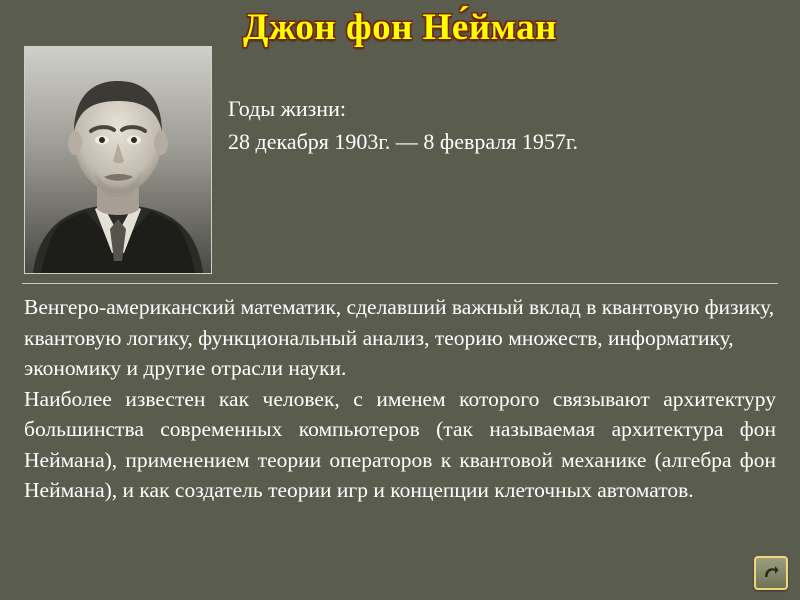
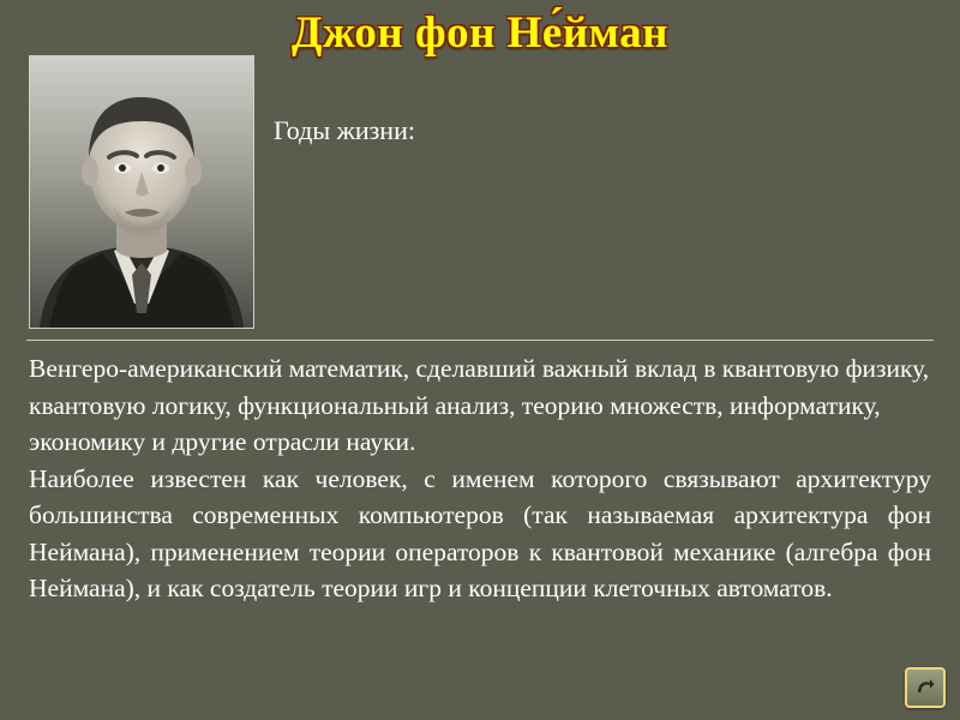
  Джон фон Не́йман
  Годы жизни:
- 28 декабря 1903г. — 8 февраля 1957г.
  Венгеро-американский математик, сделавший важный вклад в квантовую физику, квантовую логику, функциональный анализ, теорию множеств, информатику, экономику и другие отрасли науки.
  Наиболее известен как человек, с именем которого связывают архитектуру большинства современных компьютеров (так называемая архитектура фон Неймана), применением теории операторов к квантовой механике (алгебра фон Неймана), и как создатель теории игр и концепции клеточных автоматов.
